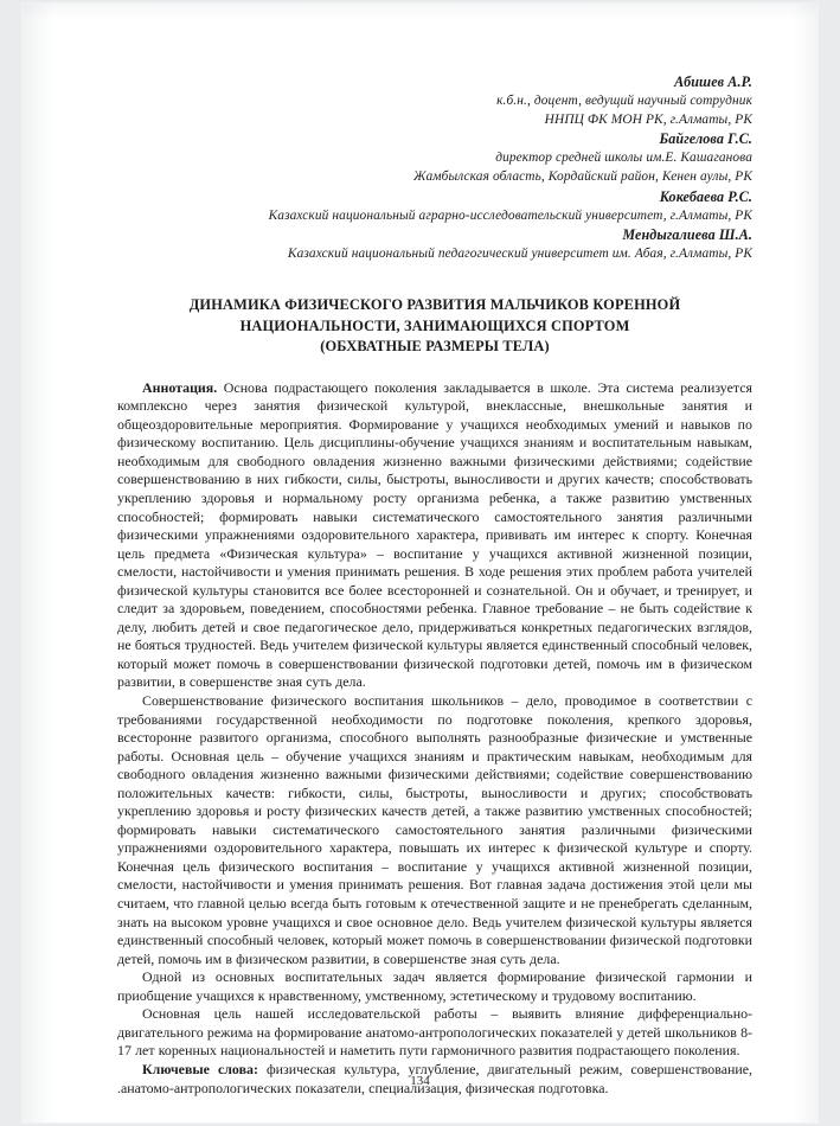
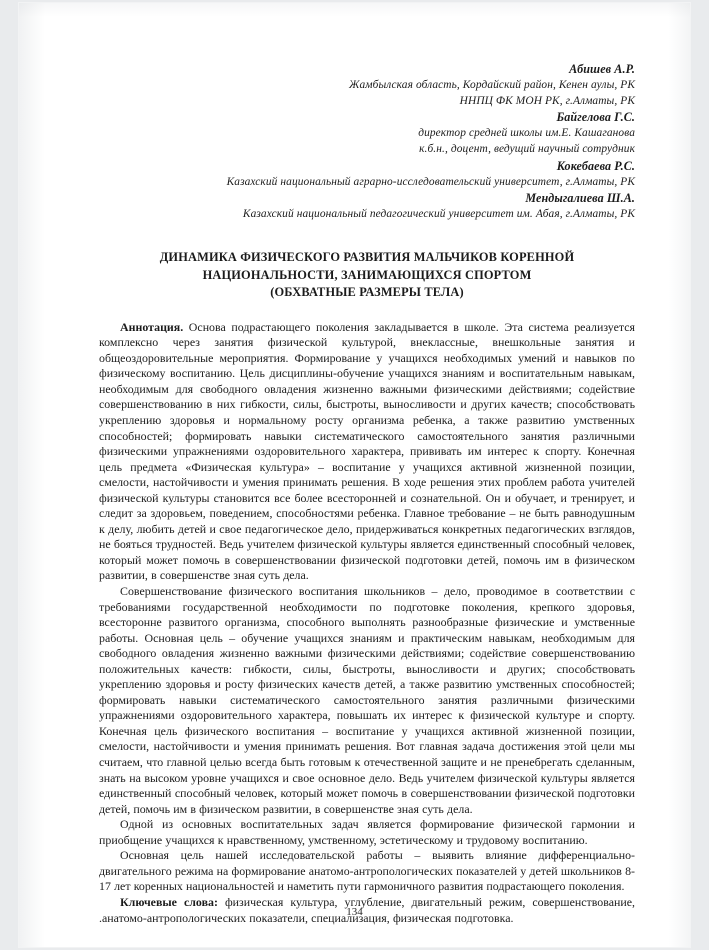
  Абишев А.Р.
- к.б.н., доцент, ведущий научный сотрудник
+ Жамбылская область, Кордайский район, Кенен аулы, РК
  ННПЦ ФК МОН РК, г.Алматы, РК
  Байгелова Г.С.
  директор средней школы им.Е. Кашаганова
- Жамбылская область, Кордайский район, Кенен аулы, РК
+ к.б.н., доцент, ведущий научный сотрудник
  Кокебаева Р.С.
  Казахский национальный аграрно-исследовательский университет, г.Алматы, РК
  Мендыгалиева Ш.А.
  Казахский национальный педагогический университет им. Абая, г.Алматы, РК
  ДИНАМИКА ФИЗИЧЕСКОГО РАЗВИТИЯ МАЛЬЧИКОВ КОРЕННОЙ
  НАЦИОНАЛЬНОСТИ, ЗАНИМАЮЩИХСЯ СПОРТОМ
  (ОБХВАТНЫЕ РАЗМЕРЫ ТЕЛА)
- Аннотация. Основа подрастающего поколения закладывается в школе. Эта система реализуется комплексно через занятия физической культурой, внеклассные, внешкольные занятия и общеоздоровительные мероприятия. Формирование у учащихся необходимых умений и навыков по физическому воспитанию. Цель дисциплины-обучение учащихся знаниям и воспитательным навыкам, необходимым для свободного овладения жизненно важными физическими действиями; содействие совершенствованию в них гибкости, силы, быстроты, выносливости и других качеств; способствовать укреплению здоровья и нормальному росту организма ребенка, а также развитию умственных способностей; формировать навыки систематического самостоятельного занятия различными физическими упражнениями оздоровительного характера, прививать им интерес к спорту. Конечная цель предмета «Физическая культура» – воспитание у учащихся активной жизненной позиции, смелости, настойчивости и умения принимать решения. В ходе решения этих проблем работа учителей физической культуры становится все более всесторонней и сознательной. Он и обучает, и тренирует, и следит за здоровьем, поведением, способностями ребенка. Главное требование – не быть содействие к делу, любить детей и свое педагогическое дело, придерживаться конкретных педагогических взглядов, не бояться трудностей. Ведь учителем физической культуры является единственный способный человек, который может помочь в совершенствовании физической подготовки детей, помочь им в физическом развитии, в совершенстве зная суть дела.
+ Аннотация. Основа подрастающего поколения закладывается в школе. Эта система реализуется комплексно через занятия физической культурой, внеклассные, внешкольные занятия и общеоздоровительные мероприятия. Формирование у учащихся необходимых умений и навыков по физическому воспитанию. Цель дисциплины-обучение учащихся знаниям и воспитательным навыкам, необходимым для свободного овладения жизненно важными физическими действиями; содействие совершенствованию в них гибкости, силы, быстроты, выносливости и других качеств; способствовать укреплению здоровья и нормальному росту организма ребенка, а также развитию умственных способностей; формировать навыки систематического самостоятельного занятия различными физическими упражнениями оздоровительного характера, прививать им интерес к спорту. Конечная цель предмета «Физическая культура» – воспитание у учащихся активной жизненной позиции, смелости, настойчивости и умения принимать решения. В ходе решения этих проблем работа учителей физической культуры становится все более всесторонней и сознательной. Он и обучает, и тренирует, и следит за здоровьем, поведением, способностями ребенка. Главное требование – не быть равнодушным к делу, любить детей и свое педагогическое дело, придерживаться конкретных педагогических взглядов, не бояться трудностей. Ведь учителем физической культуры является единственный способный человек, который может помочь в совершенствовании физической подготовки детей, помочь им в физическом развитии, в совершенстве зная суть дела.
  Совершенствование физического воспитания школьников – дело, проводимое в соответствии с требованиями государственной необходимости по подготовке поколения, крепкого здоровья, всесторонне развитого организма, способного выполнять разнообразные физические и умственные работы. Основная цель – обучение учащихся знаниям и практическим навыкам, необходимым для свободного овладения жизненно важными физическими действиями; содействие совершенствованию положительных качеств: гибкости, силы, быстроты, выносливости и других; способствовать укреплению здоровья и росту физических качеств детей, а также развитию умственных способностей; формировать навыки систематического самостоятельного занятия различными физическими упражнениями оздоровительного характера, повышать их интерес к физической культуре и спорту. Конечная цель физического воспитания – воспитание у учащихся активной жизненной позиции, смелости, настойчивости и умения принимать решения. Вот главная задача достижения этой цели мы считаем, что главной целью всегда быть готовым к отечественной защите и не пренебрегать сделанным, знать на высоком уровне учащихся и свое основное дело. Ведь учителем физической культуры является единственный способный человек, который может помочь в совершенствовании физической подготовки детей, помочь им в физическом развитии, в совершенстве зная суть дела.
  Одной из основных воспитательных задач является формирование физической гармонии и приобщение учащихся к нравственному, умственному, эстетическому и трудовому воспитанию.
  Основная цель нашей исследовательской работы – выявить влияние дифференциально-двигательного режима на формирование анатомо-антропологических показателей у детей школьников 8-17 лет коренных национальностей и наметить пути гармоничного развития подрастающего поколения.
  Ключевые слова: физическая культура, углубление, двигательный режим, совершенствование, .анатомо-антропологических показатели, специализация, физическая подготовка.
  134
